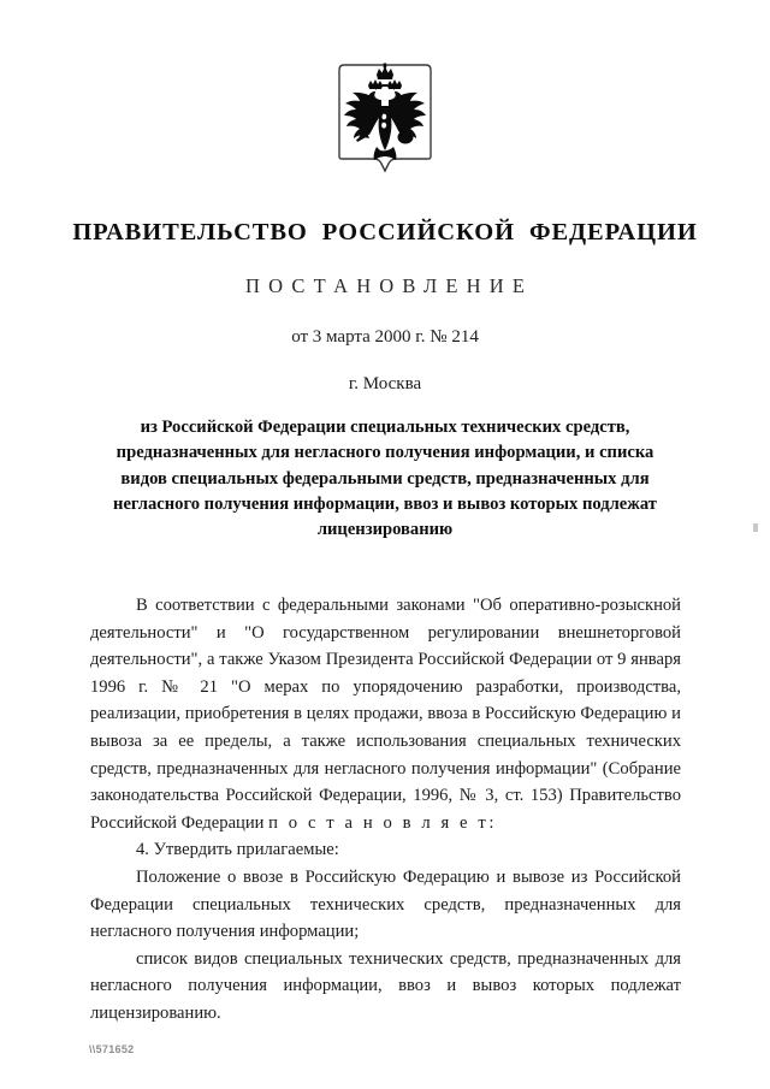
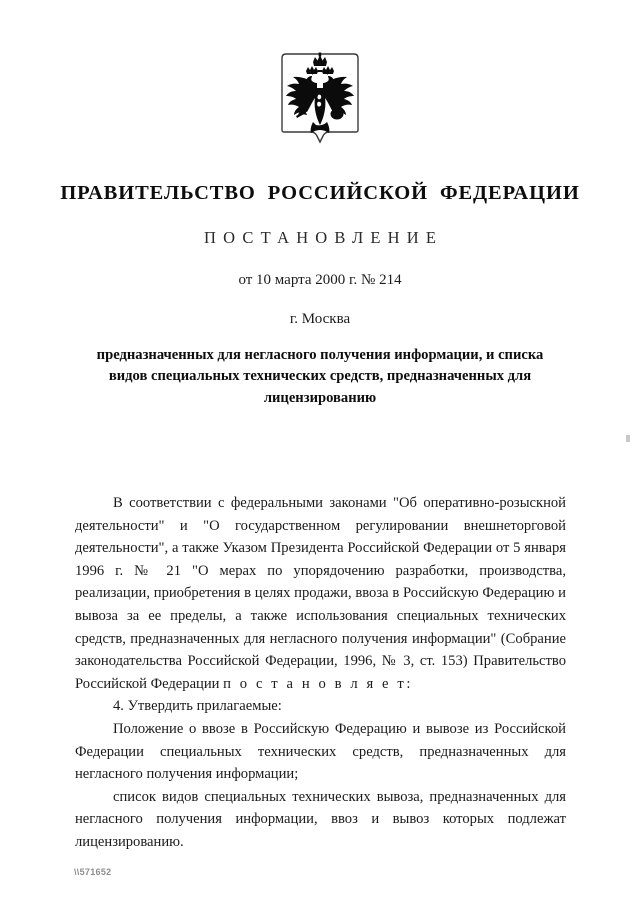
  ПРАВИТЕЛЬСТВО РОССИЙСКОЙ ФЕДЕРАЦИИ
  ПОСТАНОВЛЕНИЕ
- от 3 марта 2000 г. № 214
+ от 10 марта 2000 г. № 214
  г. Москва
- из Российской Федерации специальных технических средств,
  предназначенных для негласного получения информации, и списка
- видов специальных федеральными средств, предназначенных для
+ видов специальных технических средств, предназначенных для
- негласного получения информации, ввоз и вывоз которых подлежат
  лицензированию
- В соответствии с федеральными законами "Об оперативно-розыскной деятельности" и "О государственном регулировании внешнеторговой деятельности", а также Указом Президента Российской Федерации от 9 января 1996 г. № 21 "О мерах по упорядочению разработки, производства, реализации, приобретения в целях продажи, ввоза в Российскую Федерацию и вывоза за ее пределы, а также использования специальных технических средств, предназначенных для негласного получения информации" (Собрание законодательства Российской Федерации, 1996, № 3, ст. 153) Правительство Российской Федерации п о с т а н о в л я е т:
+ В соответствии с федеральными законами "Об оперативно-розыскной деятельности" и "О государственном регулировании внешнеторговой деятельности", а также Указом Президента Российской Федерации от 5 января 1996 г. № 21 "О мерах по упорядочению разработки, производства, реализации, приобретения в целях продажи, ввоза в Российскую Федерацию и вывоза за ее пределы, а также использования специальных технических средств, предназначенных для негласного получения информации" (Собрание законодательства Российской Федерации, 1996, № 3, ст. 153) Правительство Российской Федерации п о с т а н о в л я е т:
  4. Утвердить прилагаемые:
  Положение о ввозе в Российскую Федерацию и вывозе из Российской Федерации специальных технических средств, предназначенных для негласного получения информации;
- список видов специальных технических средств, предназначенных для негласного получения информации, ввоз и вывоз которых подлежат лицензированию.
+ список видов специальных технических вывоза, предназначенных для негласного получения информации, ввоз и вывоз которых подлежат лицензированию.
  \\571652
